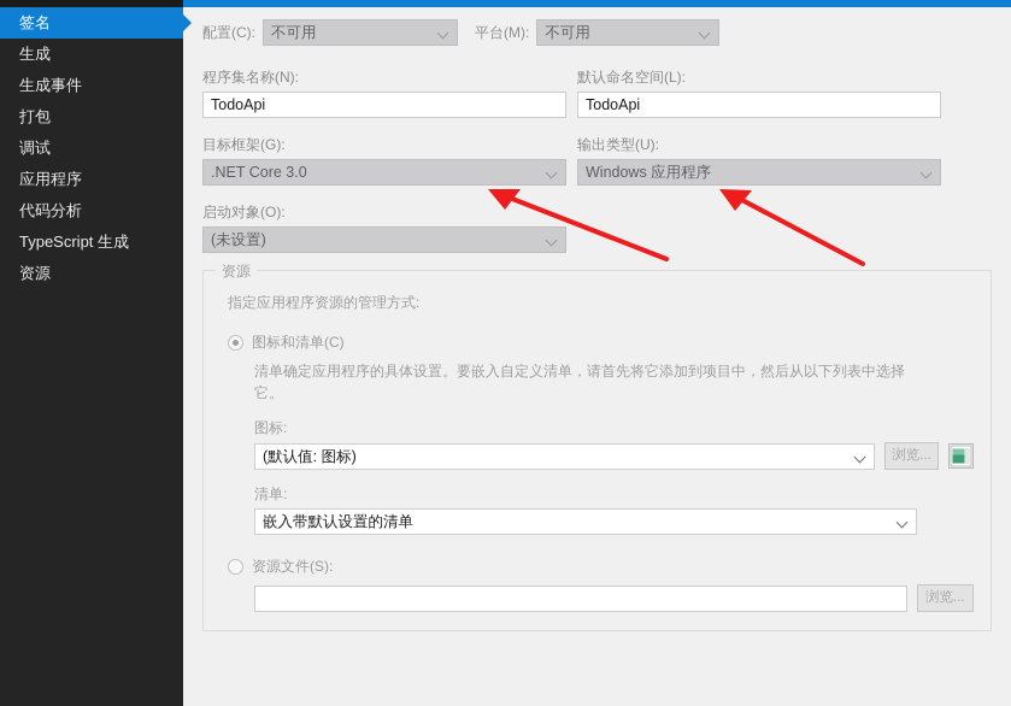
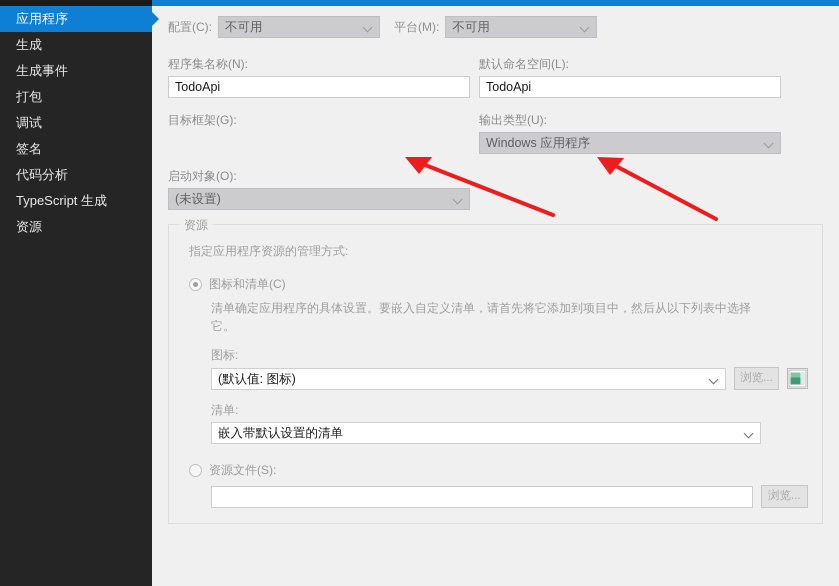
- 签名
+ 应用程序
  生成
  生成事件
  打包
  调试
- 应用程序
+ 签名
  代码分析
  TypeScript 生成
  资源
  配置(C):
  不可用
  平台(M):
  不可用
  程序集名称(N):
  TodoApi
  默认命名空间(L):
  TodoApi
  目标框架(G):
- .NET Core 3.0
  输出类型(U):
  Windows 应用程序
  启动对象(O):
  (未设置)
  资源
  指定应用程序资源的管理方式:
  图标和清单(C)
  清单确定应用程序的具体设置。要嵌入自定义清单，请首先将它添加到项目中，然后从以下列表中选择它。
  图标:
  (默认值: 图标)
  浏览...
  清单:
  嵌入带默认设置的清单
  资源文件(S):
  浏览...
